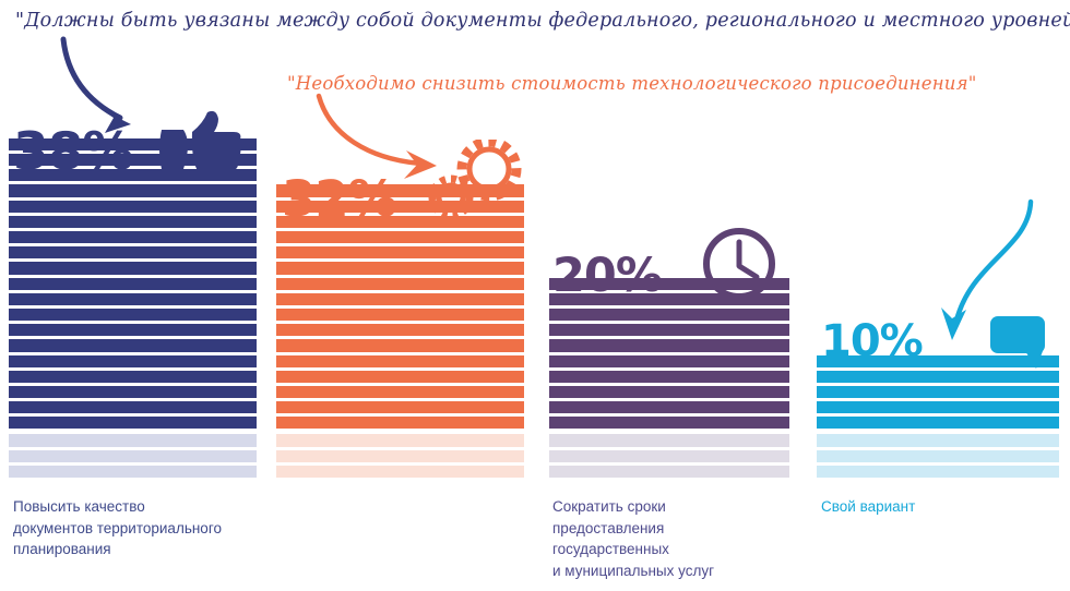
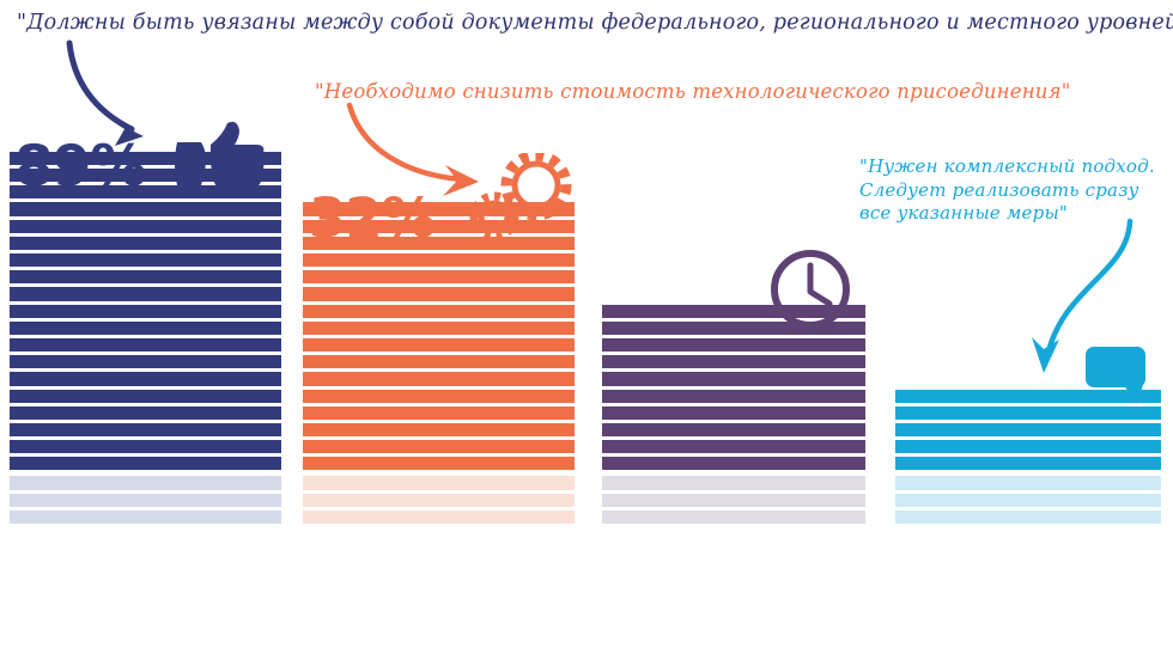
  "Должны быть увязаны между собой документы федерального, регионального и местного уровней
  "Необходимо снизить стоимость технологического присоединения"
+ "Нужен комплексный подход.
+ Следует реализовать сразу
+ все указанные меры"
- 38%
+ 89%
  32%
- 20%
- 10%
- Повысить качество
- документов территориального
- планирования
- Сократить сроки
- предоставления
- государственных
- и муниципальных услуг
- Свой вариант
